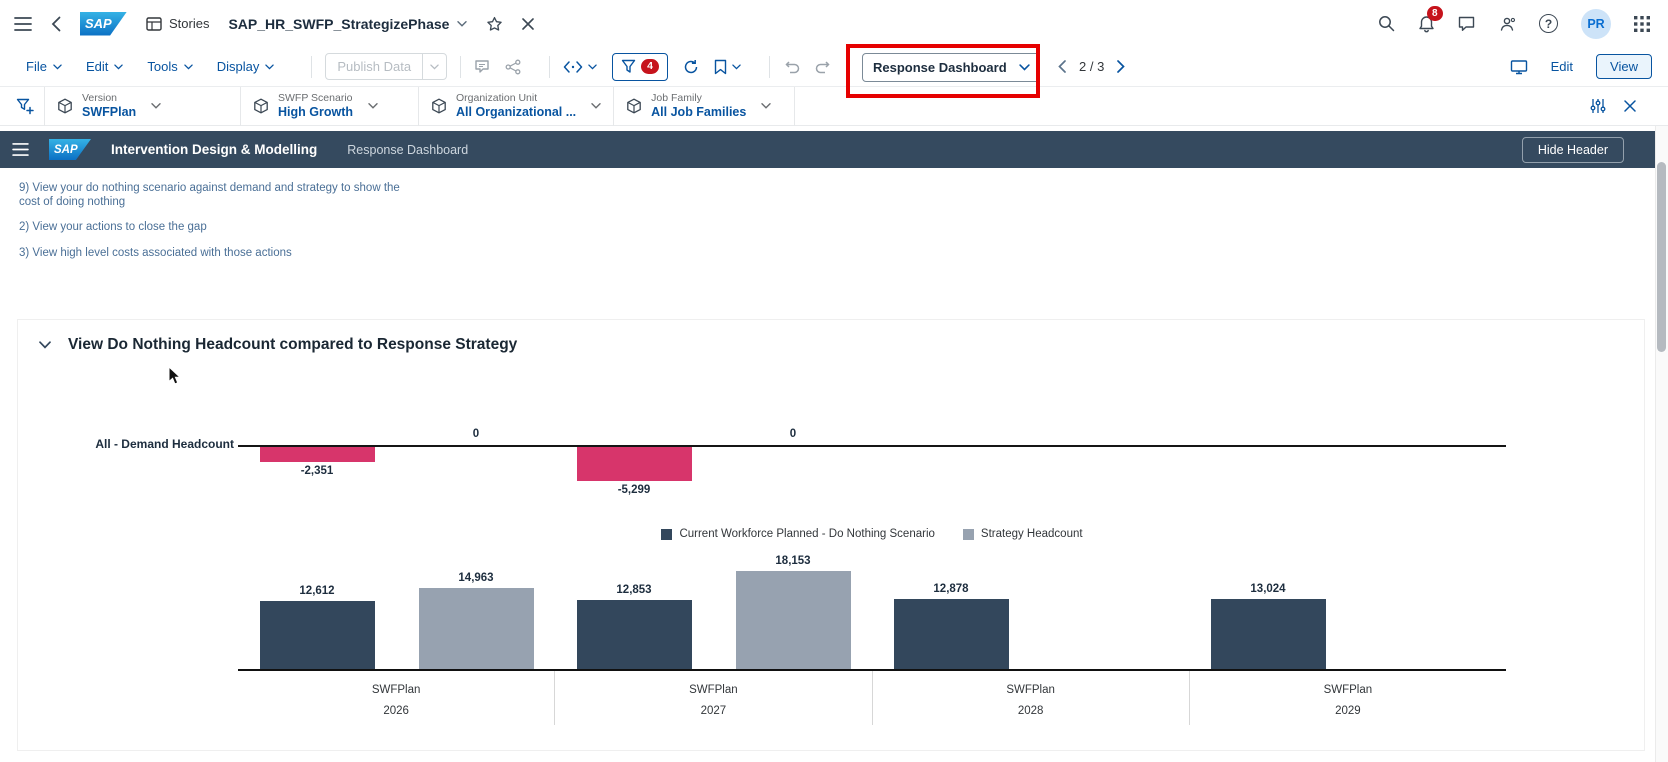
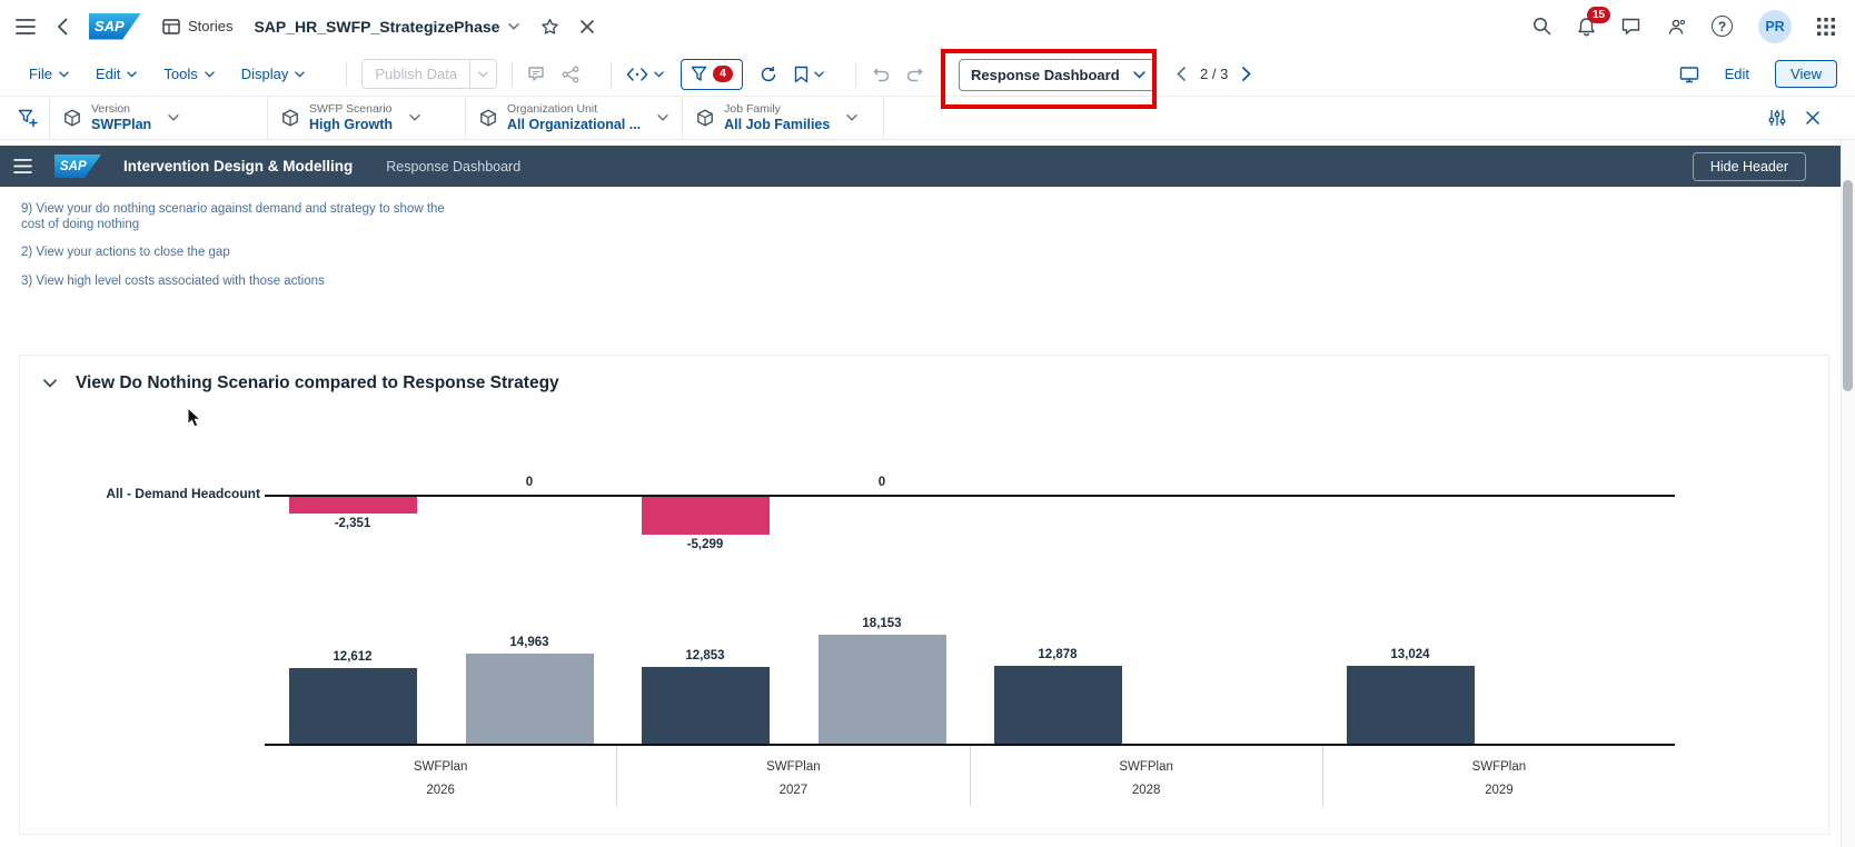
  SAP
  Stories
  SAP_HR_SWFP_StrategizePhase
- 8
+ 15
  ?
  PR
  File
  Edit
  Tools
  Display
  Publish Data
  4
  Response Dashboard
  2 / 3
  Edit
  View
  Version
  SWFPlan
  SWFP Scenario
  High Growth
  Organization Unit
  All Organizational ...
  Job Family
  All Job Families
  SAP
  Intervention Design & Modelling
  Response Dashboard
  Hide Header
  9) View your do nothing scenario against demand and strategy to show the cost of doing nothing
  2) View your actions to close the gap
  3) View high level costs associated with those actions
- View Do Nothing Headcount compared to Response Strategy
+ View Do Nothing Scenario compared to Response Strategy
  All - Demand Headcount
  -2,351
  0
  -5,299
  0
- Current Workforce Planned - Do Nothing Scenario
- Strategy Headcount
  12,612
  14,963
  12,853
  18,153
  12,878
  13,024
  SWFPlan
  2026
  SWFPlan
  2027
  SWFPlan
  2028
  SWFPlan
  2029
